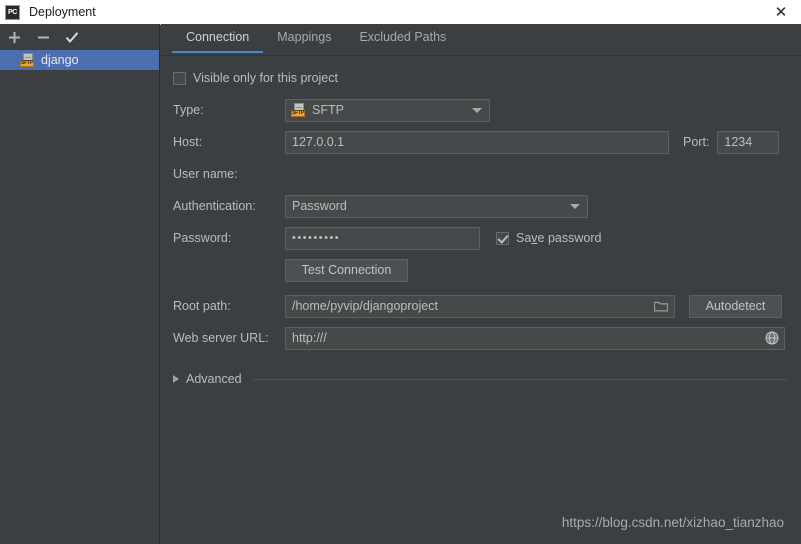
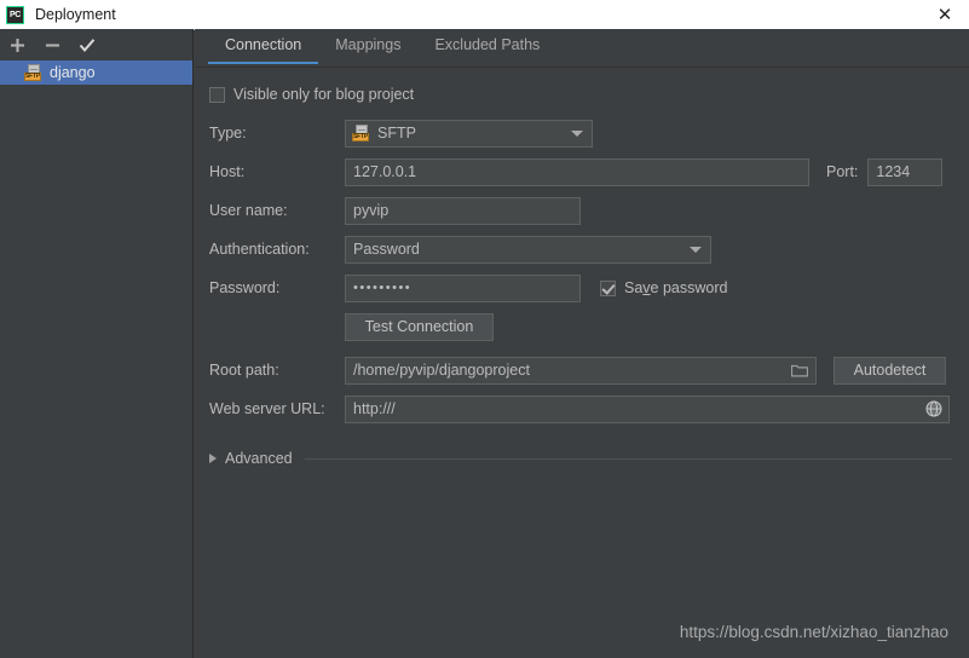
  Deployment
  ✕
  django
  Connection
  Mappings
  Excluded Paths
- Visible only for this project
+ Visible only for blog project
  Type:
  SFTP
  Host:
  127.0.0.1
  Port:
  1234
  User name:
+ pyvip
  Authentication:
  Password
  Password:
  •••••••••
  Save password
  Test Connection
  Root path:
  /home/pyvip/djangoproject
  Autodetect
  Web server URL:
  http:///
  Advanced
  https://blog.csdn.net/xizhao_tianzhao
